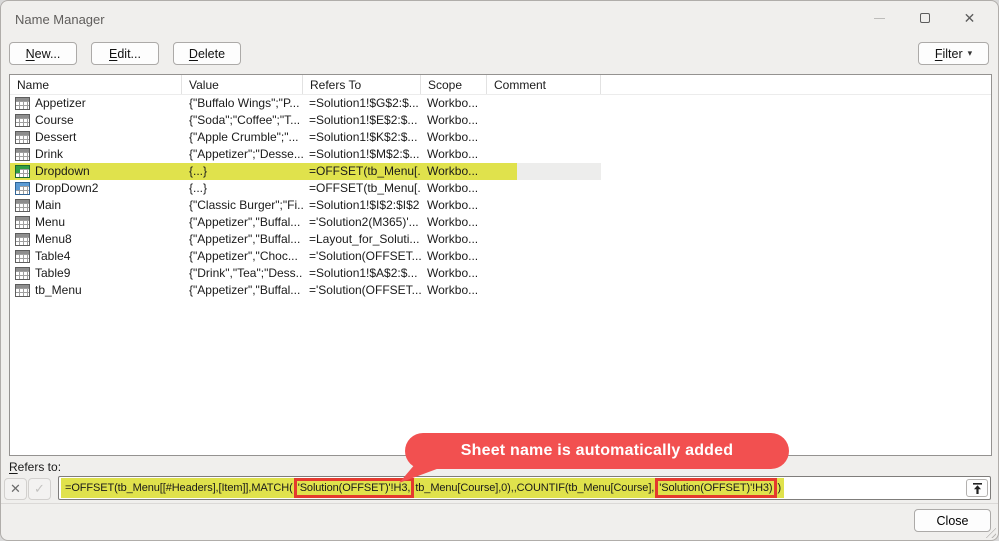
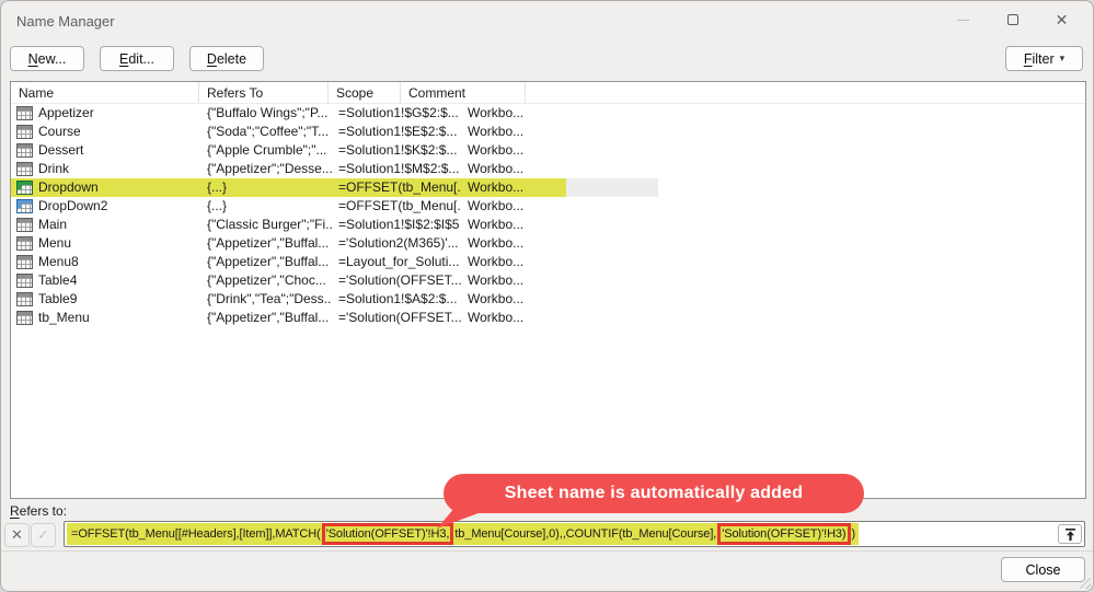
  Name Manager
  ✕
  N
  ew...
  E
  dit...
  D
  elete
  Filter
  ▾
  Name
- Value
  Refers To
  Scope
  Comment
  Appetizer
  {"Buffalo Wings";"P...
  =Solution1!$G$2:$...
  Workbo...
  Course
  {"Soda";"Coffee";"T...
  =Solution1!$E$2:$...
  Workbo...
  Dessert
  {"Apple Crumble";"...
  =Solution1!$K$2:$...
  Workbo...
  Drink
  {"Appetizer";"Desse...
  =Solution1!$M$2:$...
  Workbo...
  Dropdown
  {...}
  =OFFSET(tb_Menu[.
  Workbo...
  DropDown2
  {...}
  =OFFSET(tb_Menu[.
  Workbo...
  Main
  {"Classic Burger";"Fi..
- =Solution1!$I$2:$I$2
+ =Solution1!$I$2:$I$5
  Workbo...
  Menu
  {"Appetizer","Buffal...
  ='Solution2(M365)'...
  Workbo...
  Menu8
  {"Appetizer","Buffal...
  =Layout_for_Soluti...
  Workbo...
  Table4
  {"Appetizer","Choc...
  ='Solution(OFFSET...
  Workbo...
  Table9
  {"Drink","Tea";"Dess..
  =Solution1!$A$2:$...
  Workbo...
  tb_Menu
  {"Appetizer","Buffal...
  ='Solution(OFFSET...
  Workbo...
  Refers to:
  ✕
  ✓
  =OFFSET(tb_Menu[[#Headers],[Item]],MATCH( 'Solution(OFFSET)'!H3, tb_Menu[Course],0),,COUNTIF(tb_Menu[Course], 'Solution(OFFSET)'!H3) )
  Sheet name is automatically added
  Close
